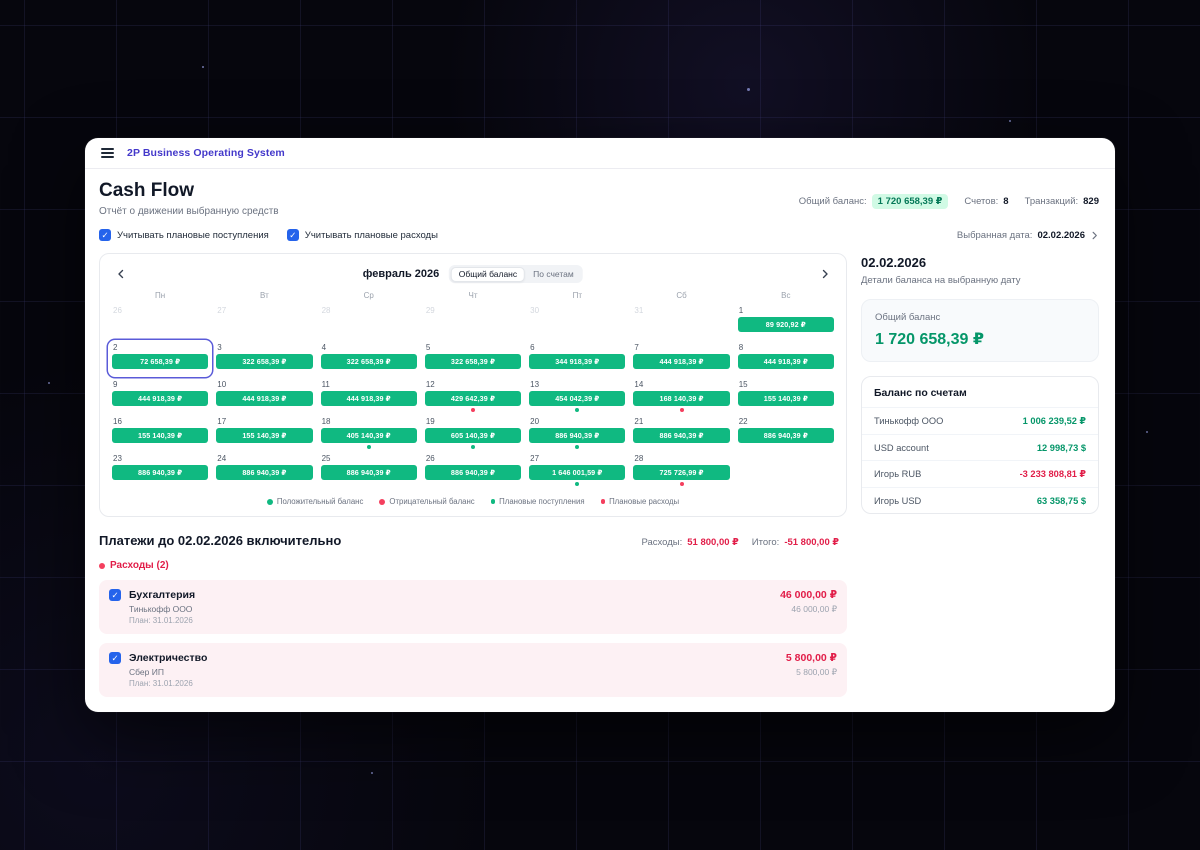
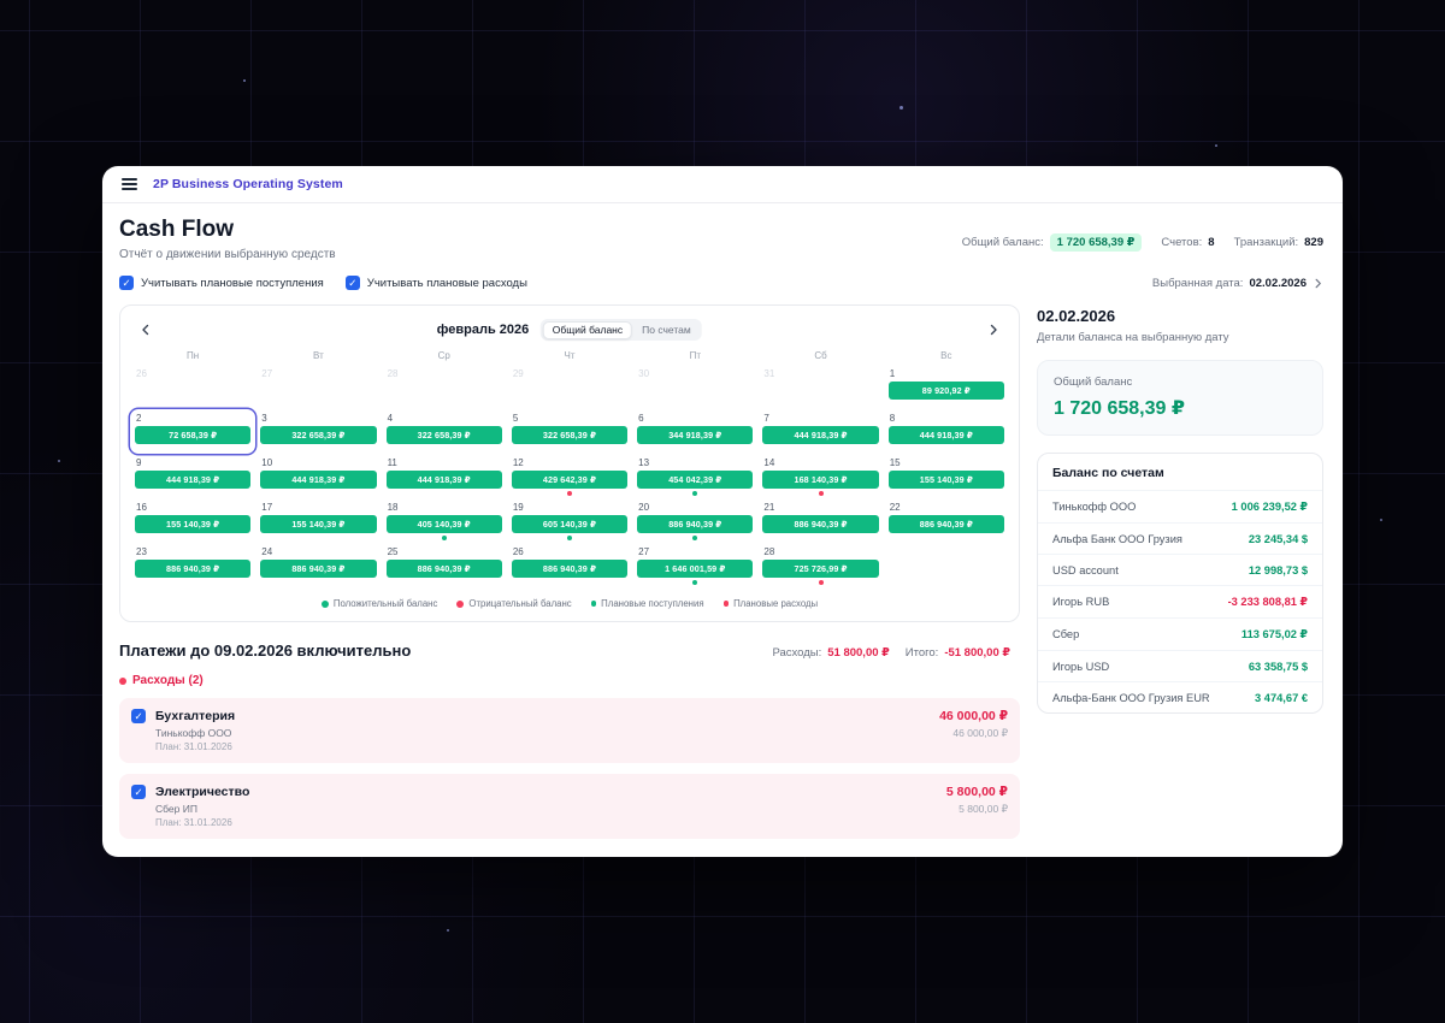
  2P Business Operating System
  Cash Flow
  Отчёт о движении выбранную средств
  Общий баланс:
  1 720 658,39 ₽
  Счетов:
  8
  Транзакций:
  829
  ✓
  Учитывать плановые поступления
  ✓
  Учитывать плановые расходы
  Выбранная дата:
  02.02.2026
  февраль 2026
  Общий баланс
  По счетам
  Пн
  Вт
  Ср
  Чт
  Пт
  Сб
  Вс
  26
  27
  28
  29
  30
  31
  1
  89 920,92 ₽
  2
  72 658,39 ₽
  3
  322 658,39 ₽
  4
  322 658,39 ₽
  5
  322 658,39 ₽
  6
  344 918,39 ₽
  7
  444 918,39 ₽
  8
  444 918,39 ₽
  9
  444 918,39 ₽
  10
  444 918,39 ₽
  11
  444 918,39 ₽
  12
  429 642,39 ₽
  13
  454 042,39 ₽
  14
  168 140,39 ₽
  15
  155 140,39 ₽
  16
  155 140,39 ₽
  17
  155 140,39 ₽
  18
  405 140,39 ₽
  19
  605 140,39 ₽
  20
  886 940,39 ₽
  21
  886 940,39 ₽
  22
  886 940,39 ₽
  23
  886 940,39 ₽
  24
  886 940,39 ₽
  25
  886 940,39 ₽
  26
  886 940,39 ₽
  27
  1 646 001,59 ₽
  28
  725 726,99 ₽
  Положительный баланс
  Отрицательный баланс
  Плановые поступления
  Плановые расходы
- Платежи до 02.02.2026 включительно
+ Платежи до 09.02.2026 включительно
  Расходы:
  51 800,00 ₽
  Итого:
  -51 800,00 ₽
  Расходы (2)
  ✓
  Бухгалтерия
  Тинькофф ООО
  План: 31.01.2026
  46 000,00 ₽
  46 000,00 ₽
  ✓
  Электричество
  Сбер ИП
  План: 31.01.2026
  5 800,00 ₽
  5 800,00 ₽
  02.02.2026
  Детали баланса на выбранную дату
  Общий баланс
  1 720 658,39 ₽
  Баланс по счетам
  Тинькофф ООО
  1 006 239,52 ₽
+ Альфа Банк ООО Грузия
+ 23 245,34 $
  USD account
  12 998,73 $
  Игорь RUB
  -3 233 808,81 ₽
+ Сбер
+ 113 675,02 ₽
  Игорь USD
  63 358,75 $
+ Альфа-Банк ООО Грузия EUR
+ 3 474,67 €
